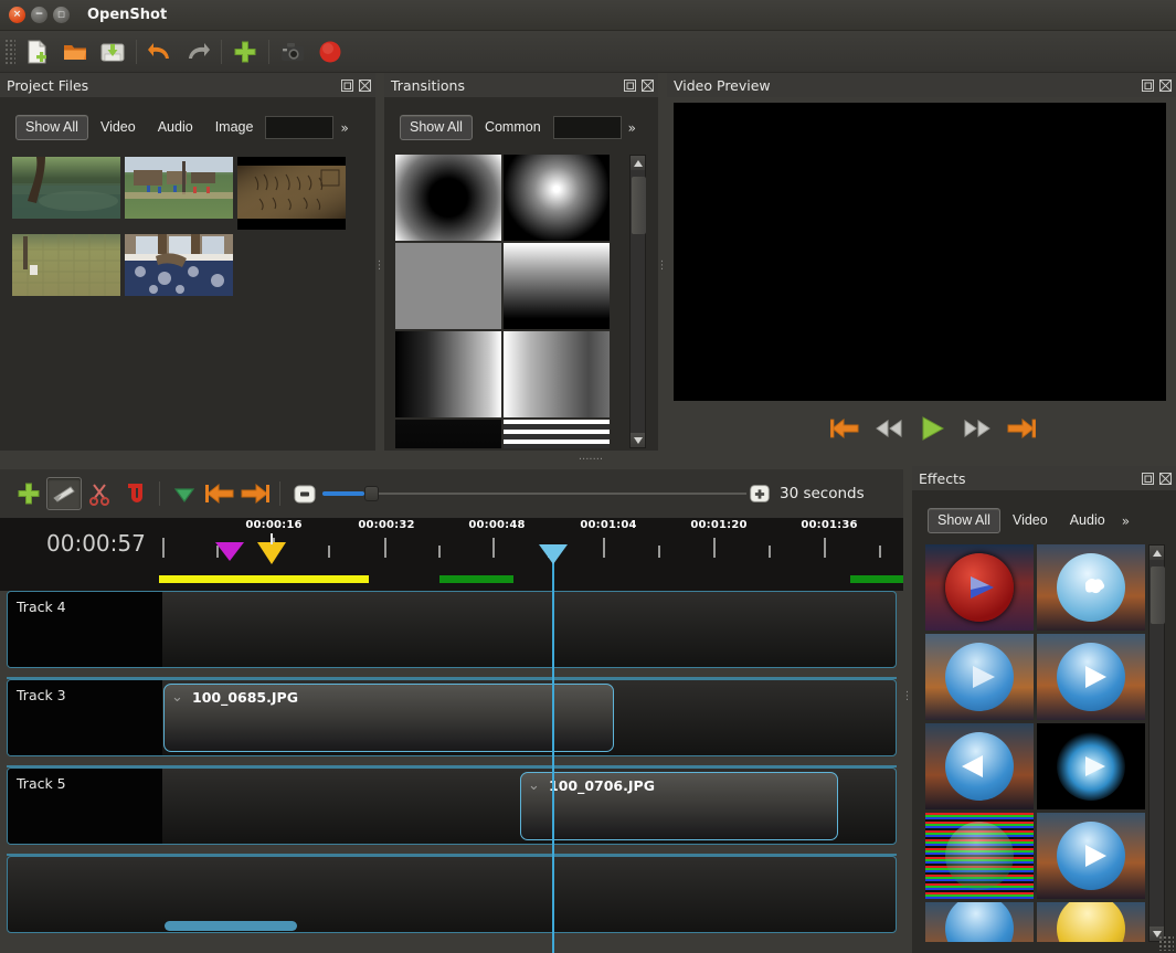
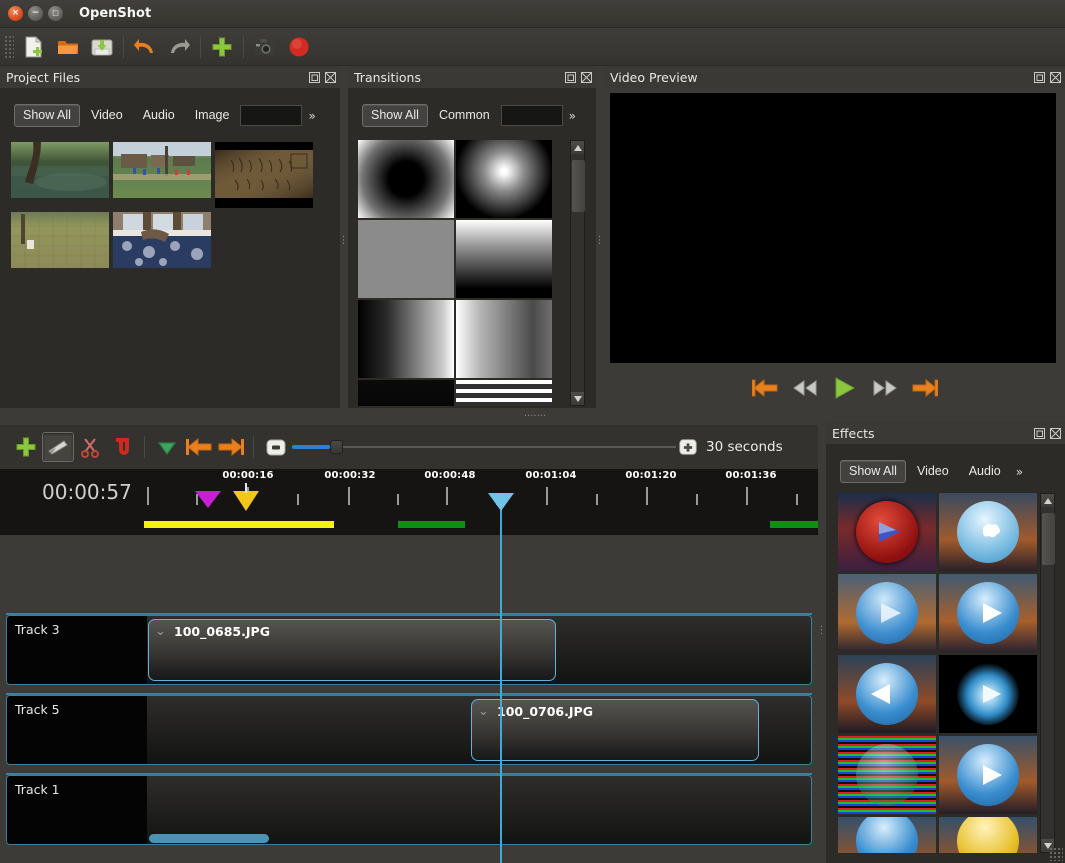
  ×
  −
  □
  OpenShot
  Project Files
  Show All
  Video
  Audio
  Image
  »
  Transitions
  Show All
  Common
  »
  ⋮
  ⋮
  ·······
  Video Preview
  30 seconds
  00:00:57
  00:00:16
  00:00:32
  00:00:48
  00:01:04
  00:01:20
  00:01:36
- Track 4
  Track 3
  ⌄
  100_0685.JPG
  Track 5
  ⌄
  00_0706.JPG
+ Track 1
  Effects
  Show All
  Video
  Audio
  »
  ⋮
